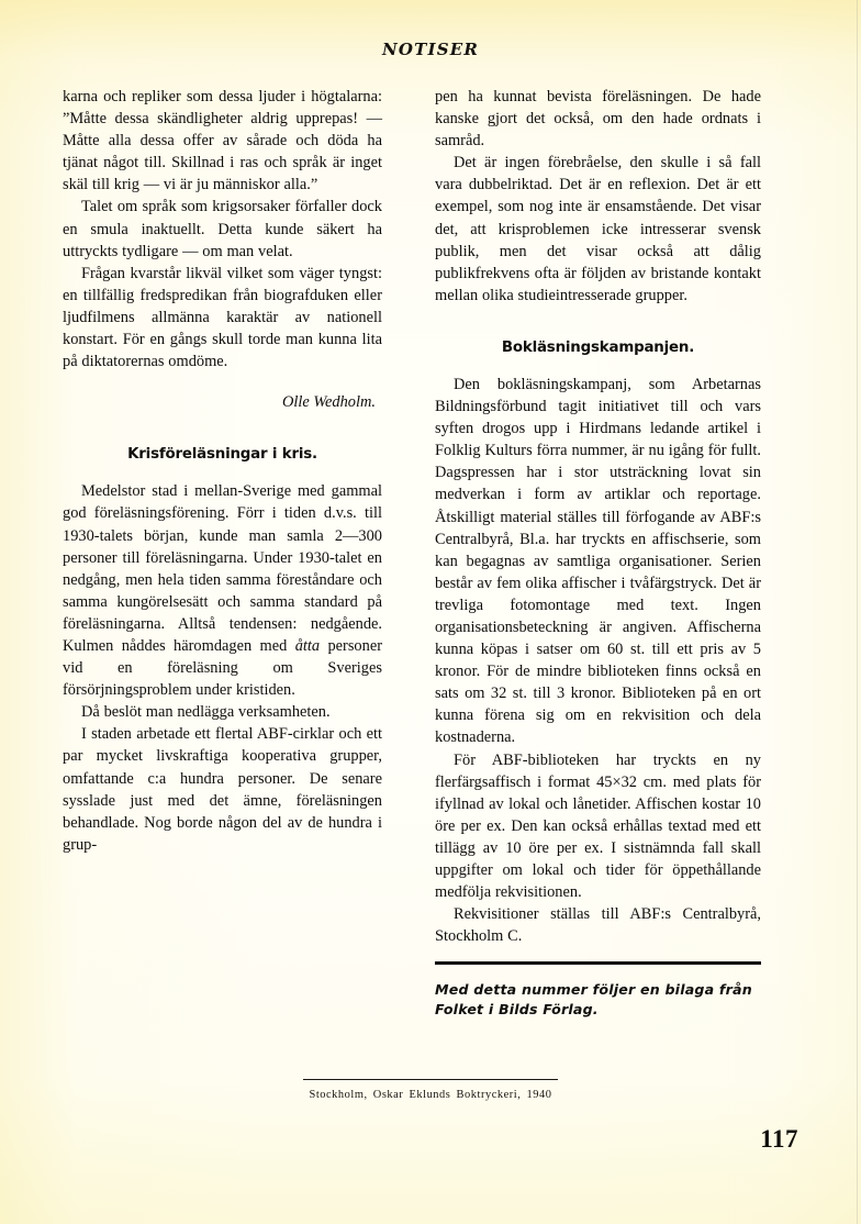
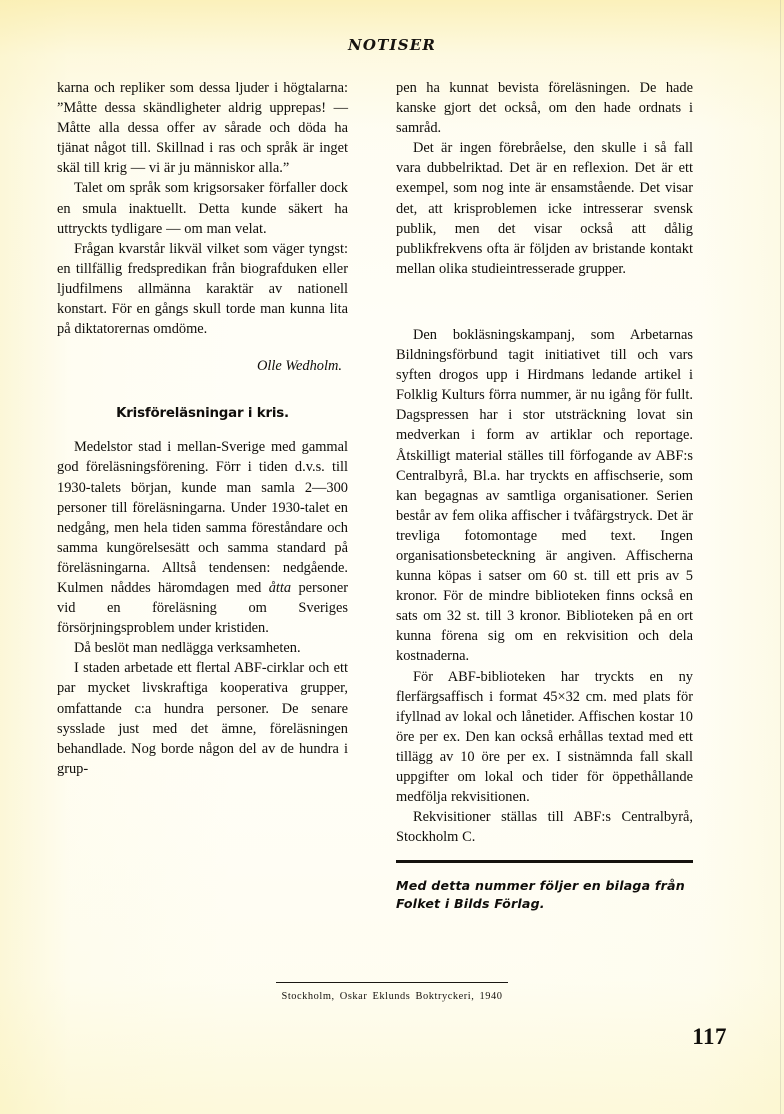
  NOTISER
  karna och repliker som dessa ljuder i högtalarna: ”Måtte dessa skändligheter aldrig upprepas! — Måtte alla dessa offer av sårade och döda ha tjänat något till. Skillnad i ras och språk är inget skäl till krig — vi är ju människor alla.”
  Talet om språk som krigsorsaker förfaller dock en smula inaktuellt. Detta kunde säkert ha uttryckts tydligare — om man velat.
  Frågan kvarstår likväl vilket som väger tyngst: en tillfällig fredspredikan från biografduken eller ljudfilmens allmänna karaktär av nationell konstart. För en gångs skull torde man kunna lita på diktatorernas omdöme.
  Olle Wedholm.
  Krisföreläsningar i kris.
  Medelstor stad i mellan-Sverige med gammal god föreläsningsförening. Förr i tiden d.v.s. till 1930-talets början, kunde man samla 2—300 personer till föreläsningarna. Under 1930-talet en nedgång, men hela tiden samma föreståndare och samma kungörelsesätt och samma standard på föreläsningarna. Alltså tendensen: nedgående. Kulmen nåddes häromdagen med åtta personer vid en föreläsning om Sveriges försörjningsproblem under kristiden.
  Då beslöt man nedlägga verksamheten.
  I staden arbetade ett flertal ABF-cirklar och ett par mycket livskraftiga kooperativa grupper, omfattande c:a hundra personer. De senare sysslade just med det ämne, föreläsningen behandlade. Nog borde någon del av de hundra i grup-
  pen ha kunnat bevista föreläsningen. De hade kanske gjort det också, om den hade ordnats i samråd.
  Det är ingen förebråelse, den skulle i så fall vara dubbelriktad. Det är en reflexion. Det är ett exempel, som nog inte är ensamstående. Det visar det, att krisproblemen icke intresserar svensk publik, men det visar också att dålig publikfrekvens ofta är följden av bristande kontakt mellan olika studieintresserade grupper.
- Bokläsningskampanjen.
  Den bokläsningskampanj, som Arbetarnas Bildningsförbund tagit initiativet till och vars syften drogos upp i Hirdmans ledande artikel i Folklig Kulturs förra nummer, är nu igång för fullt. Dagspressen har i stor utsträckning lovat sin medverkan i form av artiklar och reportage. Åtskilligt material ställes till förfogande av ABF:s Centralbyrå, Bl.a. har tryckts en affischserie, som kan begagnas av samtliga organisationer. Serien består av fem olika affischer i tvåfärgstryck. Det är trevliga fotomontage med text. Ingen organisationsbeteckning är angiven. Affischerna kunna köpas i satser om 60 st. till ett pris av 5 kronor. För de mindre biblioteken finns också en sats om 32 st. till 3 kronor. Biblioteken på en ort kunna förena sig om en rekvisition och dela kostnaderna.
  För ABF-biblioteken har tryckts en ny flerfärgsaffisch i format 45×32 cm. med plats för ifyllnad av lokal och lånetider. Affischen kostar 10 öre per ex. Den kan också erhållas textad med ett tillägg av 10 öre per ex. I sistnämnda fall skall uppgifter om lokal och tider för öppethållande medfölja rekvisitionen.
  Rekvisitioner ställas till ABF:s Centralbyrå, Stockholm C.
  Med detta nummer följer en bilaga från Folket i Bilds Förlag.
  Stockholm, Oskar Eklunds Boktryckeri, 1940
  117
